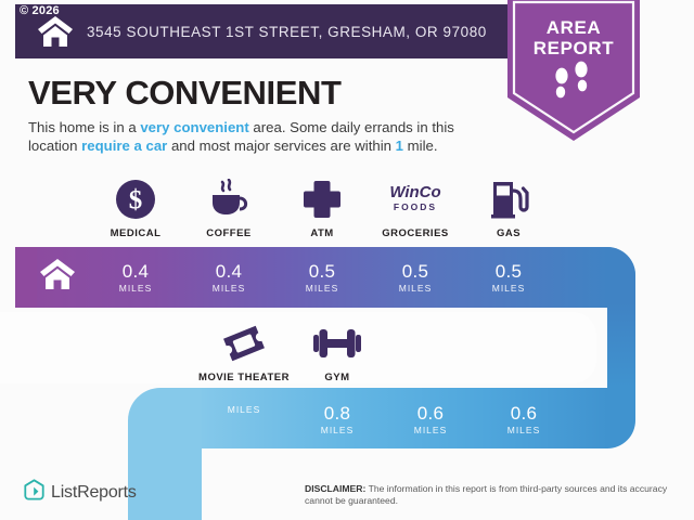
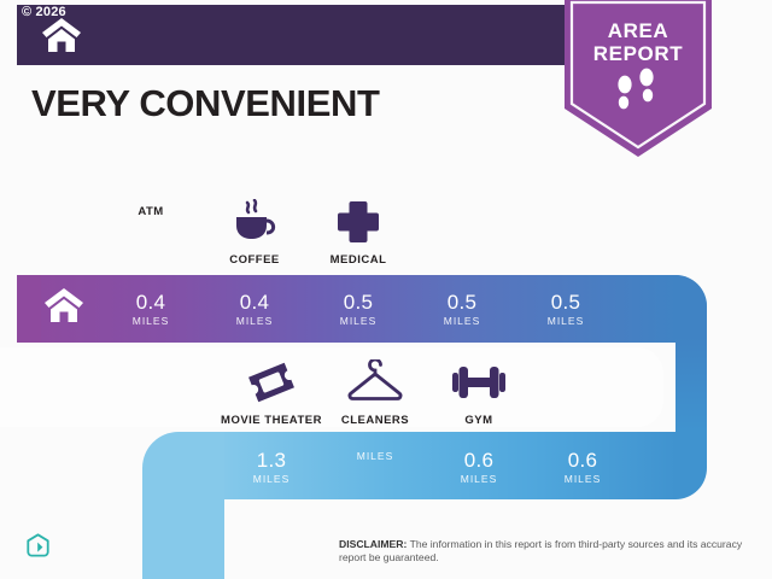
- 3545 SOUTHEAST 1ST STREET, GRESHAM, OR 97080
  © 2026
  AREA
  REPORT
  VERY CONVENIENT
- This home is in a very convenient area. Some daily errands in this location require a car and most major services are within 1 mile.
- $
- MEDICAL
+ ATM
  COFFEE
- ATM
+ MEDICAL
- WinCo
- FOODS
- GROCERIES
- GAS
  0.4
  MILES
  0.4
  MILES
  0.5
  MILES
  0.5
  MILES
  0.5
  MILES
  MOVIE THEATER
+ CLEANERS
  GYM
+ 1.3
  MILES
- 0.8
  MILES
  0.6
  MILES
  0.6
  MILES
- ListReports
- DISCLAIMER: The information in this report is from third-party sources and its accuracy cannot be guaranteed.
+ DISCLAIMER: The information in this report is from third-party sources and its accuracy report be guaranteed.
